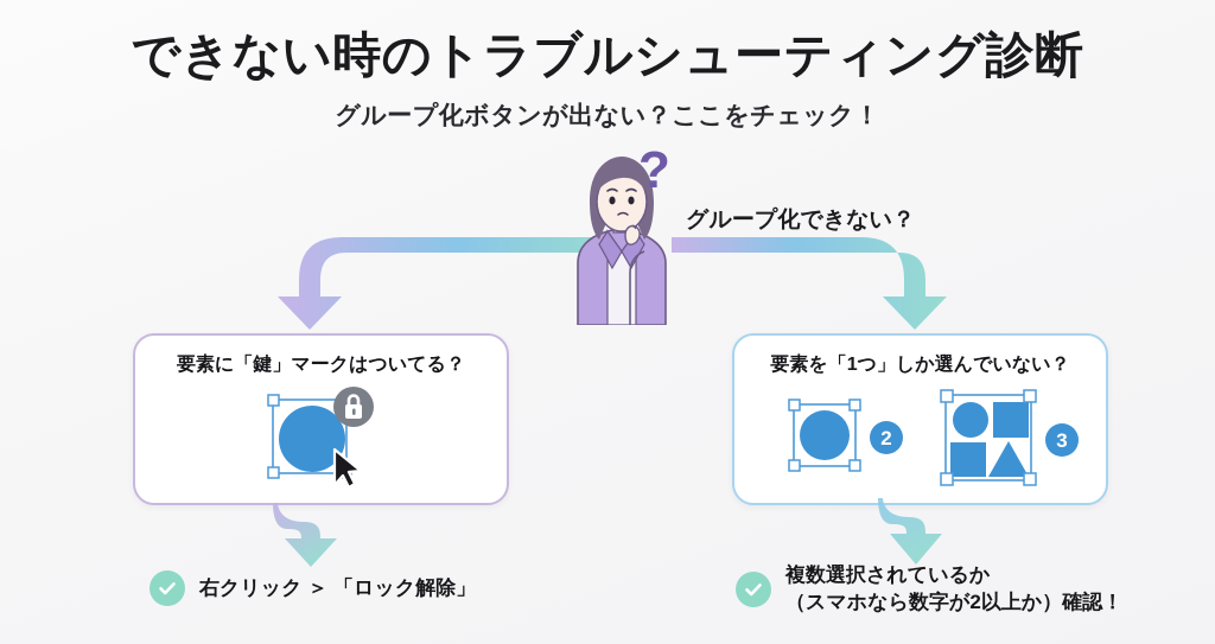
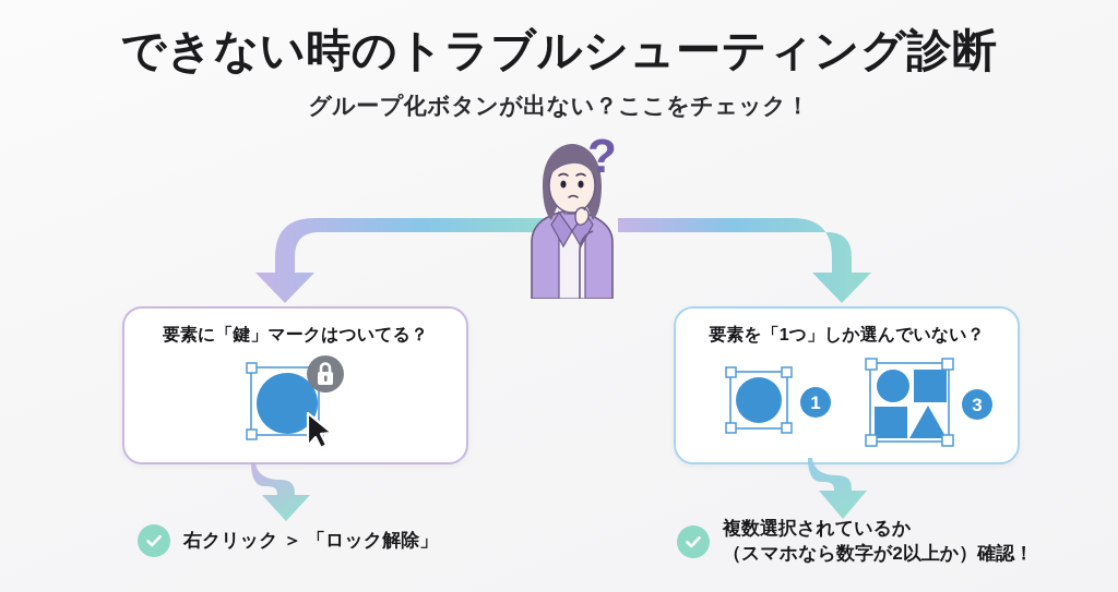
  できない時のトラブルシューティング診断
  グループ化ボタンが出ない？ここをチェック！
  ?
- グループ化できない？
  要素に「鍵」マークはついてる？
  要素を「1つ」しか選んでいない？
- 2
+ 1
  3
  右クリック ＞ 「ロック解除」
  複数選択されているか
  （スマホなら数字が2以上か）確認！
